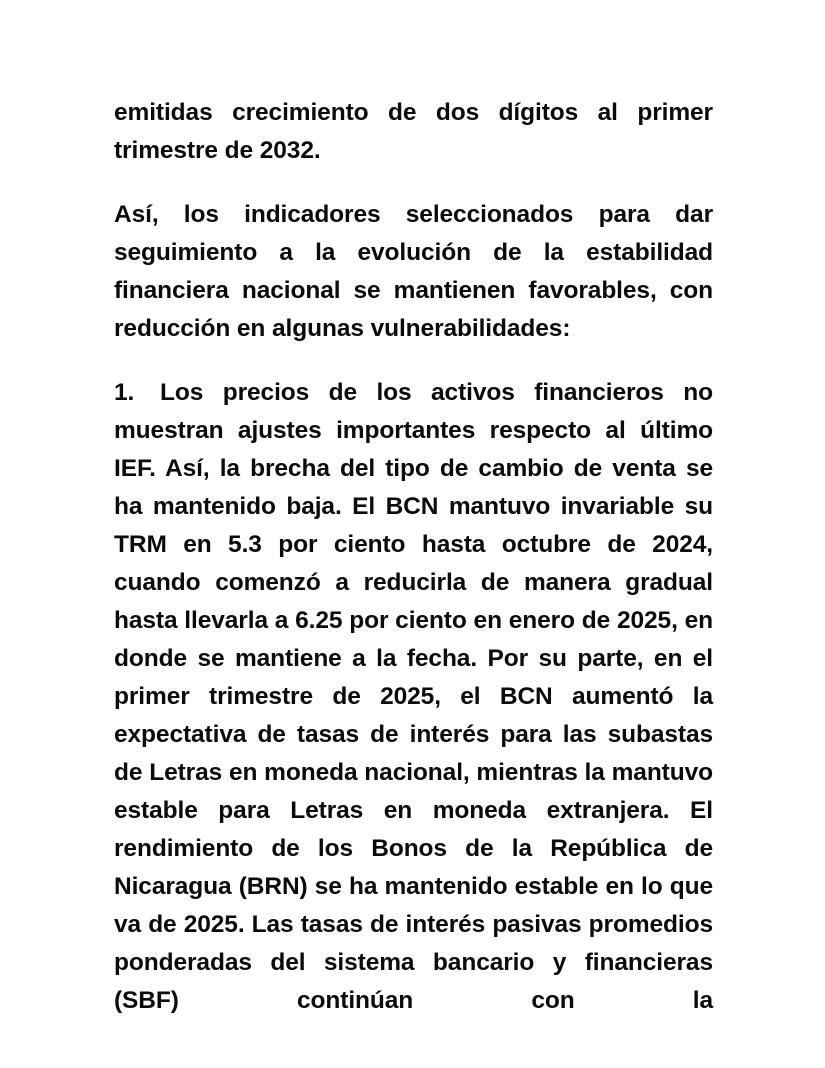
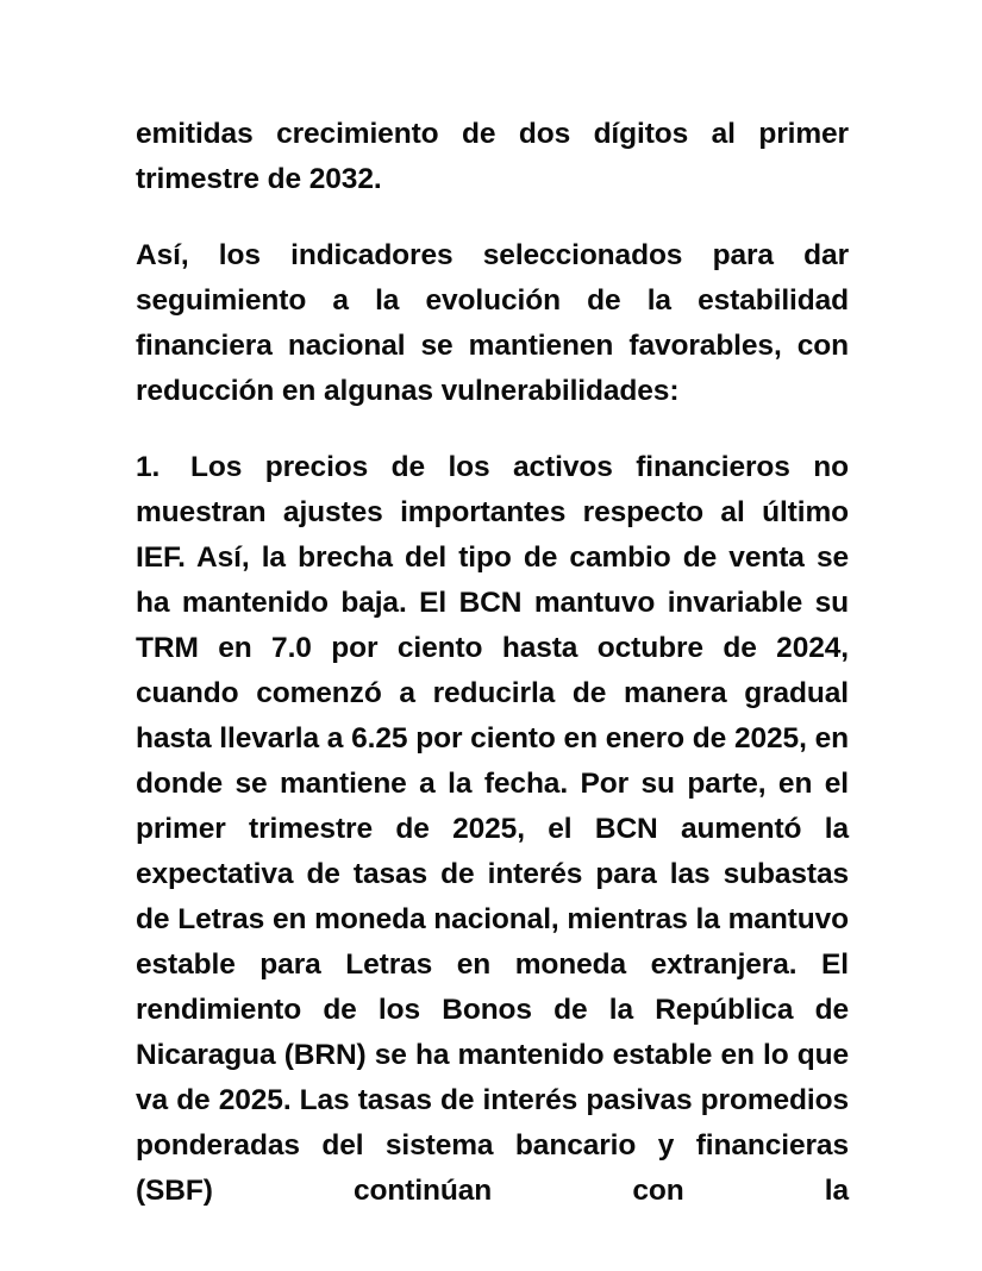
  emitidas crecimiento de dos dígitos al primer trimestre de 2032.
  Así, los indicadores seleccionados para dar seguimiento a la evolución de la estabilidad financiera nacional se mantienen favorables, con reducción en algunas vulnerabilidades:
- 1. Los precios de los activos financieros no muestran ajustes importantes respecto al último IEF. Así, la brecha del tipo de cambio de venta se ha mantenido baja. El BCN mantuvo invariable su TRM en 5.3 por ciento hasta octubre de 2024, cuando comenzó a reducirla de manera gradual hasta llevarla a 6.25 por ciento en enero de 2025, en donde se mantiene a la fecha. Por su parte, en el primer trimestre de 2025, el BCN aumentó la expectativa de tasas de interés para las subastas de Letras en moneda nacional, mientras la mantuvo estable para Letras en moneda extranjera. El rendimiento de los Bonos de la República de Nicaragua (BRN) se ha mantenido estable en lo que va de 2025. Las tasas de interés pasivas promedios ponderadas del sistema bancario y financieras (SBF) continúan con la
+ 1. Los precios de los activos financieros no muestran ajustes importantes respecto al último IEF. Así, la brecha del tipo de cambio de venta se ha mantenido baja. El BCN mantuvo invariable su TRM en 7.0 por ciento hasta octubre de 2024, cuando comenzó a reducirla de manera gradual hasta llevarla a 6.25 por ciento en enero de 2025, en donde se mantiene a la fecha. Por su parte, en el primer trimestre de 2025, el BCN aumentó la expectativa de tasas de interés para las subastas de Letras en moneda nacional, mientras la mantuvo estable para Letras en moneda extranjera. El rendimiento de los Bonos de la República de Nicaragua (BRN) se ha mantenido estable en lo que va de 2025. Las tasas de interés pasivas promedios ponderadas del sistema bancario y financieras (SBF) continúan con la
